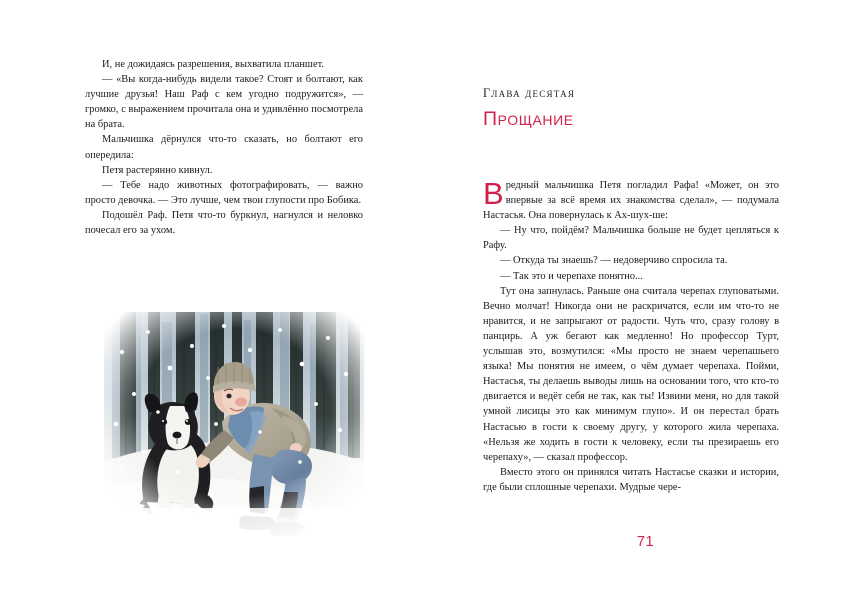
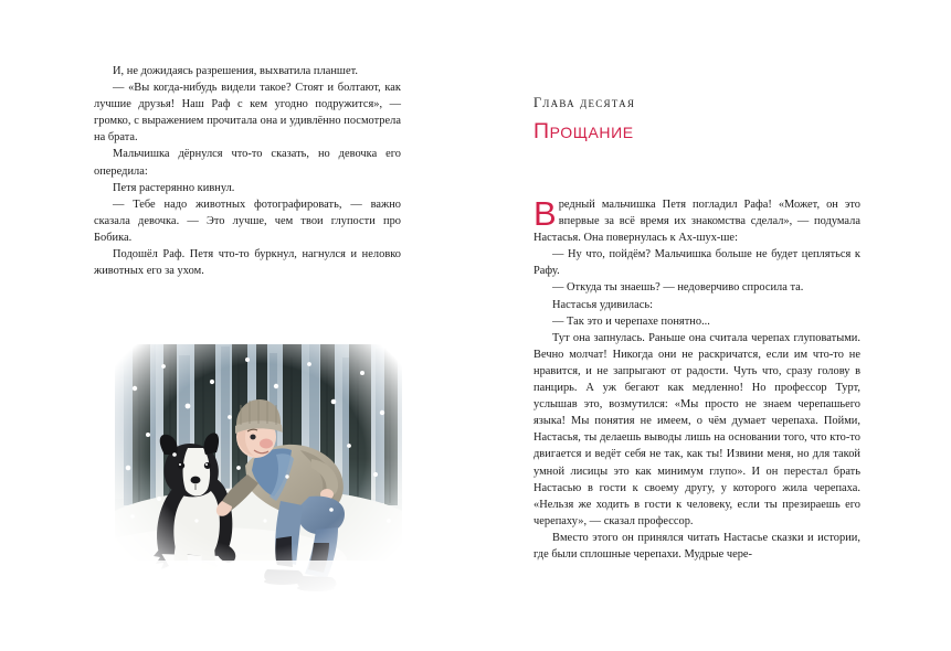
  И, не дожидаясь разрешения, выхватила планшет.
  — «Вы когда-нибудь видели такое? Стоят и болтают, как лучшие друзья! Наш Раф с кем угодно подружит­ся», — громко, с выражением прочитала она и удивлён­но посмотрела на брата.
- Мальчишка дёрнулся что-то сказать, но болтают его опередила:
+ Мальчишка дёрнулся что-то сказать, но девочка его опередила:
  Петя растерянно кивнул.
- — Тебе надо животных фотографировать, — важно просто девочка. — Это лучше, чем твои глупости про Бобика.
+ — Тебе надо животных фотографировать, — важно сказала девочка. — Это лучше, чем твои глупости про Бобика.
- Подошёл Раф. Петя что-то буркнул, нагнулся и не­ловко почесал его за ухом.
+ Подошёл Раф. Петя что-то буркнул, нагнулся и не­ловко животных его за ухом.
  Глава десятая
  Прощание
  В
  редный мальчишка Петя погладил Рафа! «Может, он это впервые за всё время их знакомства сделал», — подумала Настасья. Она повернулась к Ах-шух-ше:
  — Ну что, пойдём? Мальчишка больше не будет цеп­ляться к Рафу.
  — Откуда ты знаешь? — недоверчиво спросила та.
+ Настасья удивилась:
  — Так это и черепахе понятно...
  Тут она запнулась. Раньше она считала черепах глу­поватыми. Вечно молчат! Никогда они не раскричатся, если им что-то не нравится, и не запрыгают от радости. Чуть что, сразу голову в панцирь. А уж бегают как мед­ленно! Но профессор Турт, услышав это, возмутился: «Мы просто не знаем черепашьего языка! Мы понятия не имеем, о чём думает черепаха. Пойми, Настасья, ты де­лаешь выводы лишь на основании того, что кто-то двига­ется и ведёт себя не так, как ты! Извини меня, но для такой умной лисицы это как минимум глупо». И он пере­стал брать Настасью в гости к своему другу, у которого жила черепаха. «Нельзя же ходить в гости к человеку, если ты презираешь его черепаху», — сказал профессор.
  Вместо этого он принялся читать Настасье сказки и истории, где были сплошные черепахи. Мудрые чере-
- 71
